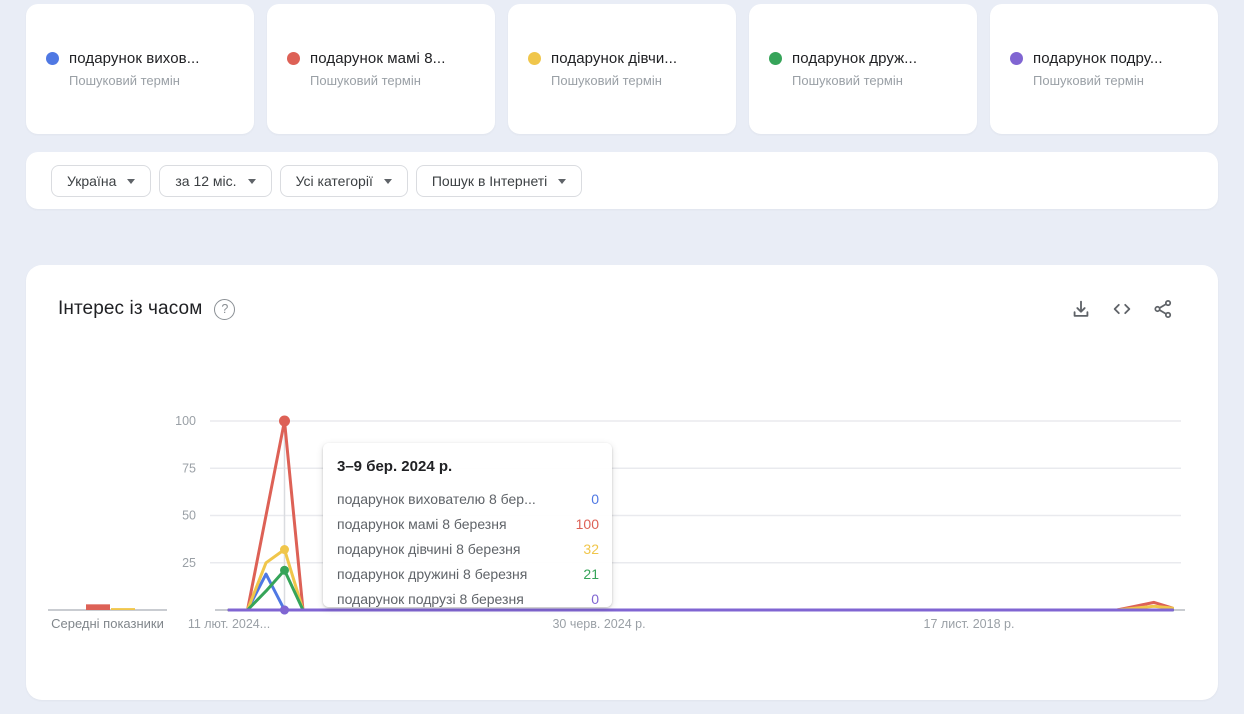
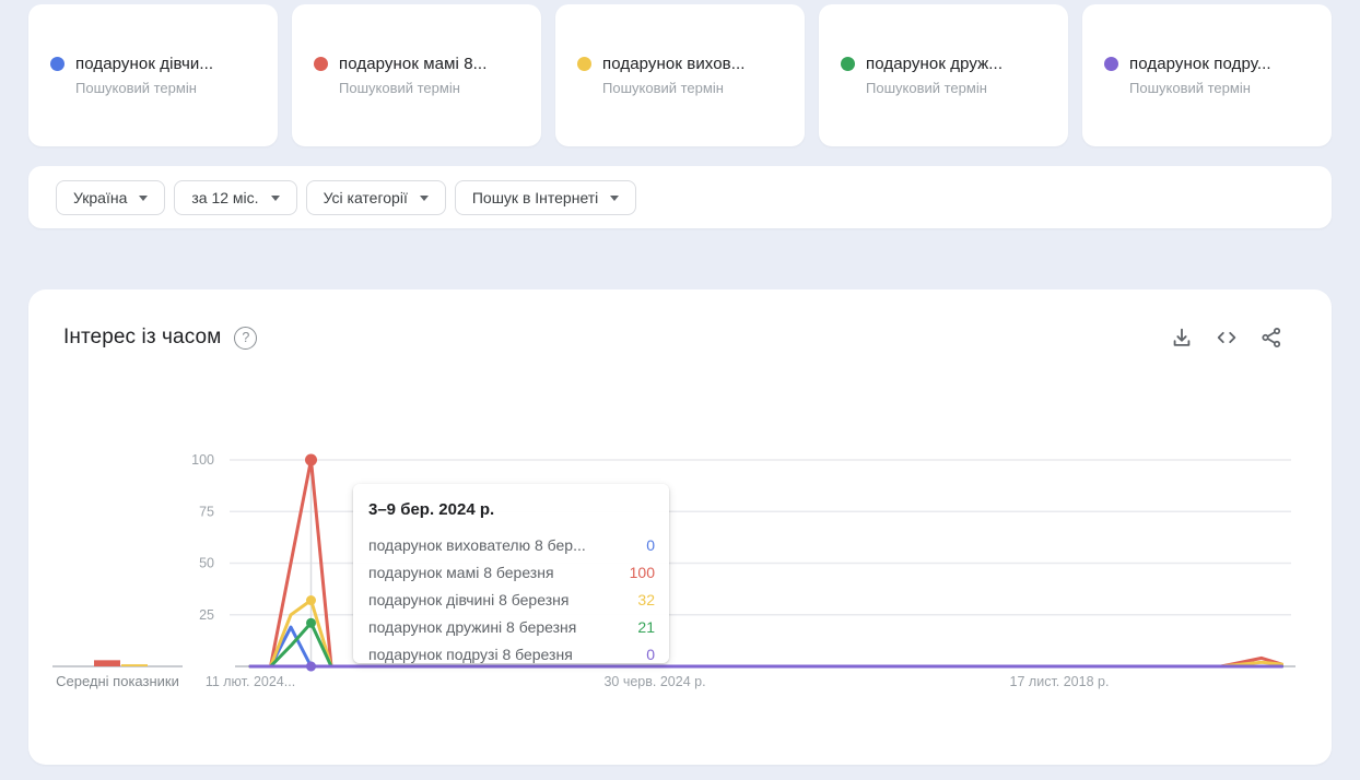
- подарунок вихов...
+ подарунок дівчи...
  Пошуковий термін
  подарунок мамі 8...
  Пошуковий термін
- подарунок дівчи...
+ подарунок вихов...
  Пошуковий термін
  подарунок друж...
  Пошуковий термін
  подарунок подру...
  Пошуковий термін
  Україна
  за 12 міс.
  Усі категорії
  Пошук в Інтернеті
  Інтерес із часом
  ?
  25
  50
  75
  100
  11 лют. 2024...
  30 черв. 2024 р.
  17 лист. 2018 р.
  Середні показники
  3–9 бер. 2024 р.
  подарунок вихователю 8 бер...
  0
  подарунок мамі 8 березня
  100
  подарунок дівчині 8 березня
  32
  подарунок дружині 8 березня
  21
  подарунок подрузі 8 березня
  0
